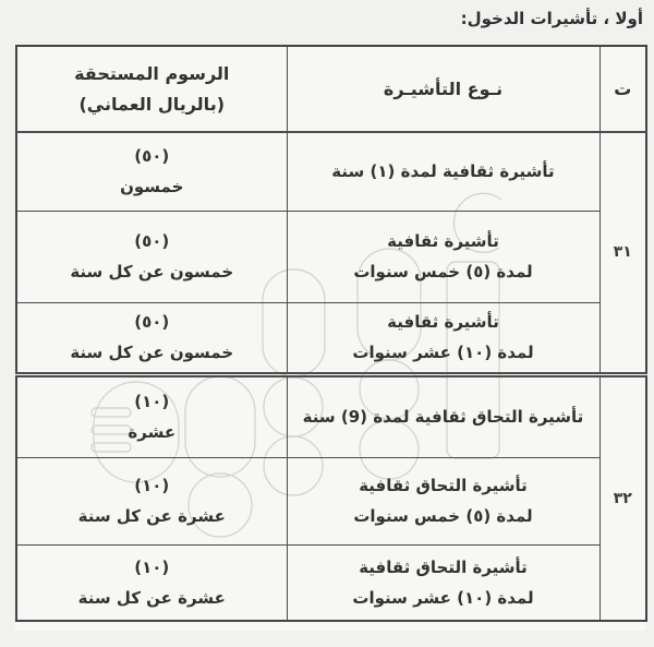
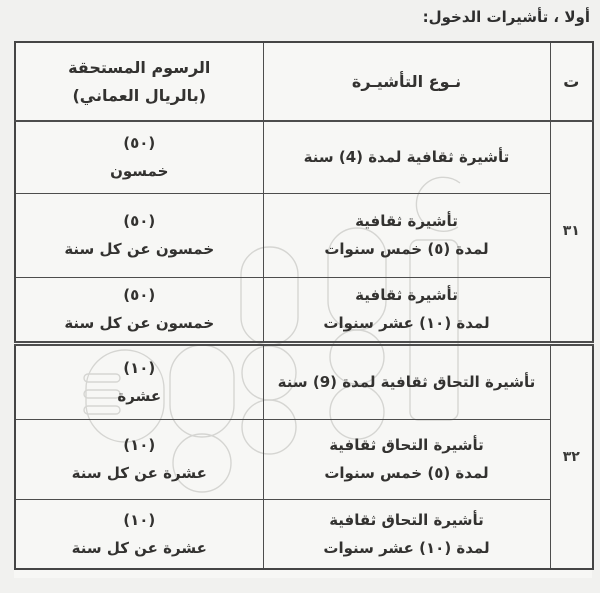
  أولا ، تأشيرات الدخول:
  ت	نـوع التأشيـرة	الرسوم المستحقة (بالريال العماني)
- ٣١	تأشيرة ثقافية لمدة (١) سنة	(٥٠) خمسون
+ ٣١	تأشيرة ثقافية لمدة (4) سنة	(٥٠) خمسون
  تأشيرة ثقافية لمدة (٥) خمس سنوات	(٥٠) خمسون عن كل سنة
  تأشيرة ثقافية لمدة (١٠) عشر سنوات	(٥٠) خمسون عن كل سنة
  ٣٢	تأشيرة التحاق ثقافية لمدة (9) سنة	(١٠) عشرة
  تأشيرة التحاق ثقافية لمدة (٥) خمس سنوات	(١٠) عشرة عن كل سنة
  تأشيرة التحاق ثقافية لمدة (١٠) عشر سنوات	(١٠) عشرة عن كل سنة
